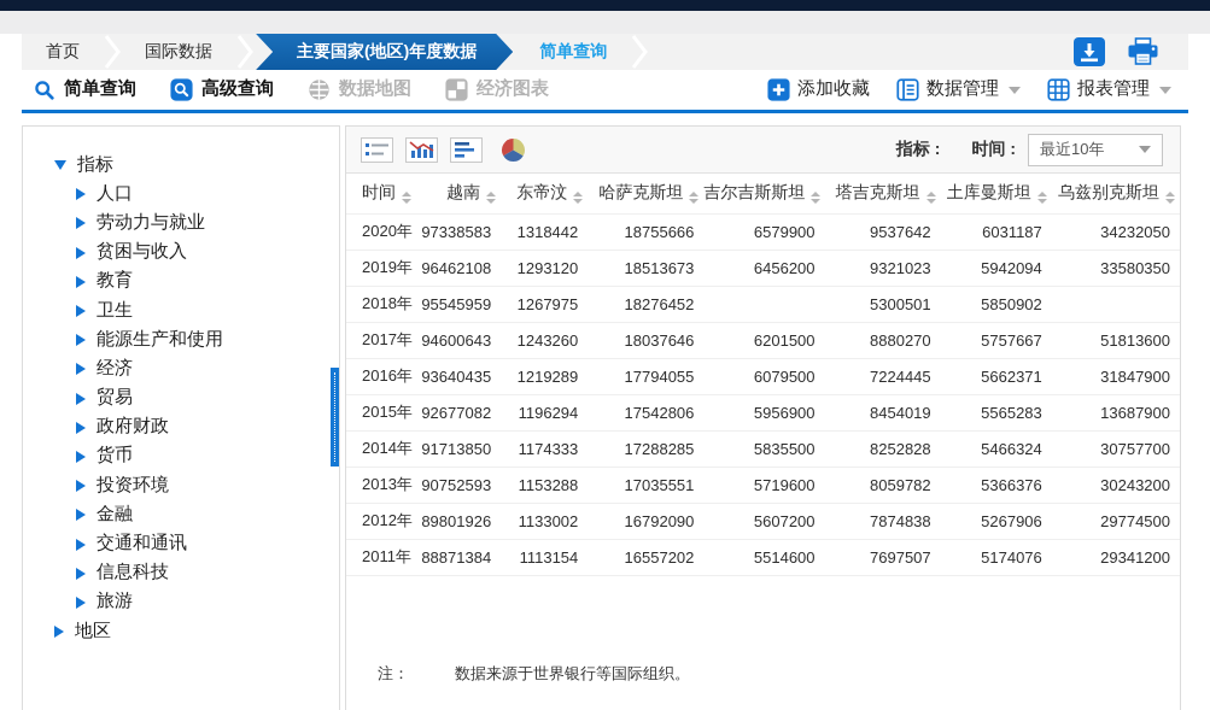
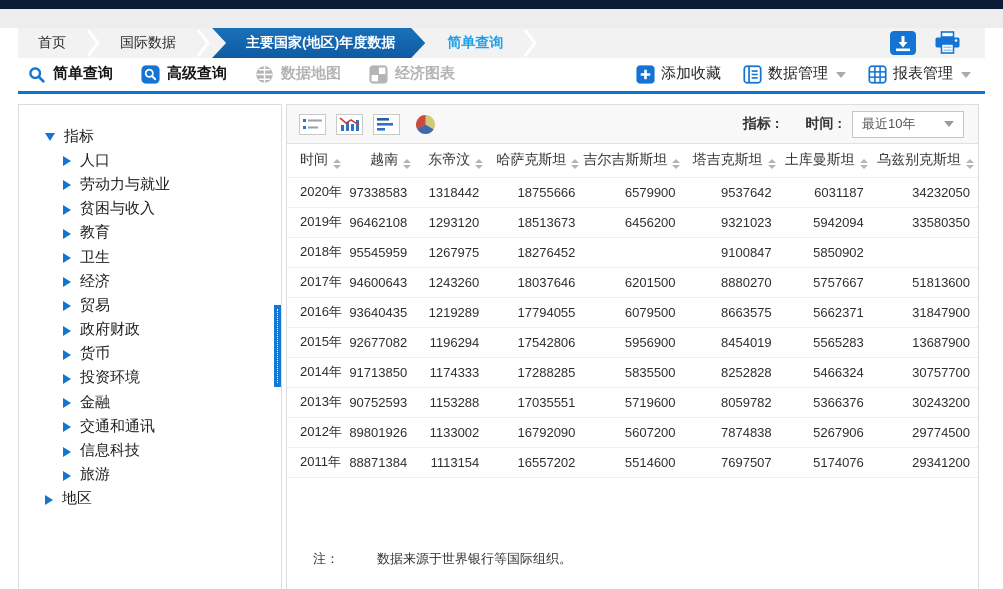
  首页
  国际数据
  主要国家(地区)年度数据
  简单查询
  简单查询
  高级查询
  数据地图
  经济图表
  添加收藏
  数据管理
  报表管理
  指标
  人口
  劳动力与就业
  贫困与收入
  教育
  卫生
- 能源生产和使用
  经济
  贸易
  政府财政
  货币
  投资环境
  金融
  交通和通讯
  信息科技
  旅游
  地区
  指标 :
  时间 :
  最近10年
  时间	越南	东帝汶	哈萨克斯坦	吉尔吉斯斯坦	塔吉克斯坦	土库曼斯坦	乌兹别克斯坦
  2020年	97338583	1318442	18755666	6579900	9537642	6031187	34232050
  2019年	96462108	1293120	18513673	6456200	9321023	5942094	33580350
- 2018年	95545959	1267975	18276452		5300501	5850902
+ 2018年	95545959	1267975	18276452		9100847	5850902
  2017年	94600643	1243260	18037646	6201500	8880270	5757667	51813600
- 2016年	93640435	1219289	17794055	6079500	7224445	5662371	31847900
+ 2016年	93640435	1219289	17794055	6079500	8663575	5662371	31847900
  2015年	92677082	1196294	17542806	5956900	8454019	5565283	13687900
  2014年	91713850	1174333	17288285	5835500	8252828	5466324	30757700
  2013年	90752593	1153288	17035551	5719600	8059782	5366376	30243200
  2012年	89801926	1133002	16792090	5607200	7874838	5267906	29774500
  2011年	88871384	1113154	16557202	5514600	7697507	5174076	29341200
  注：
  数据来源于世界银行等国际组织。
